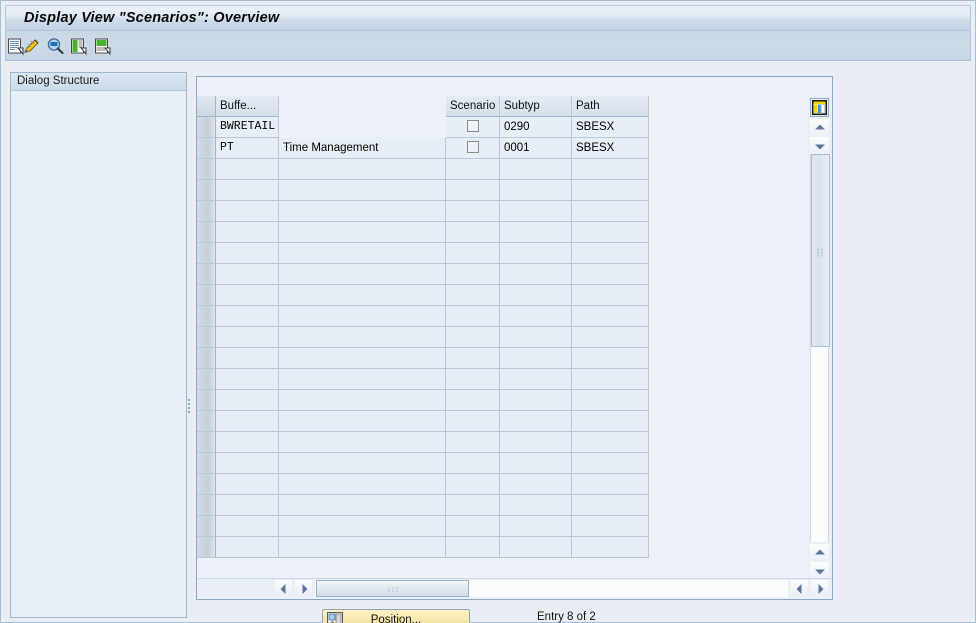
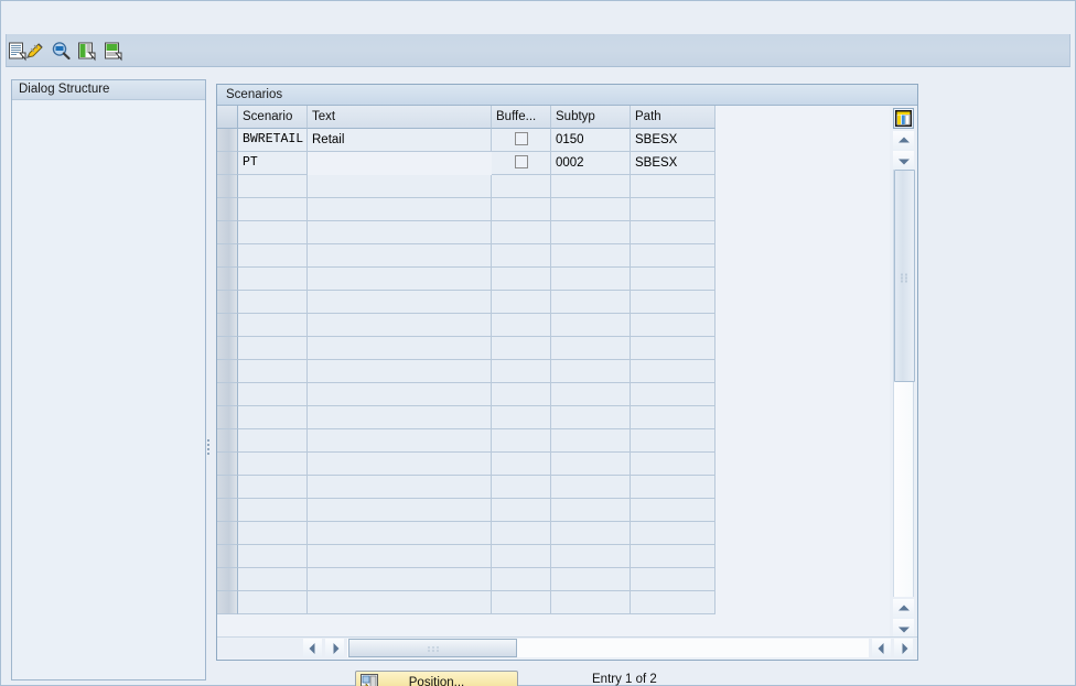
- Display View "Scenarios": Overview
  Dialog Structure
+ Scenarios
- Buffe...
+ Scenario
+ Text
- Scenario
+ Buffe...
  Subtyp
  Path
  BWRETAIL
+ Retail
- 0290
+ 0150
  SBESX
  PT
- Time Management
- 0001
+ 0002
  SBESX
  Position...
- Entry 8 of 2
+ Entry 1 of 2
